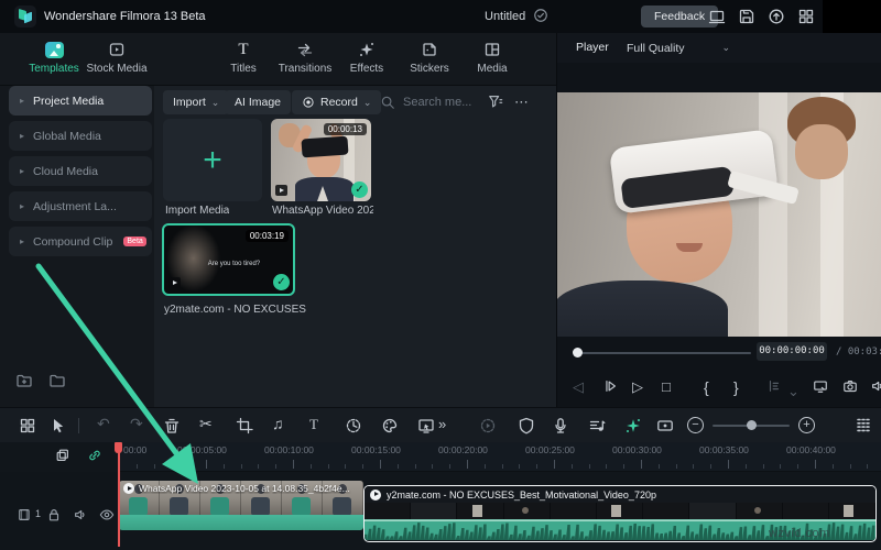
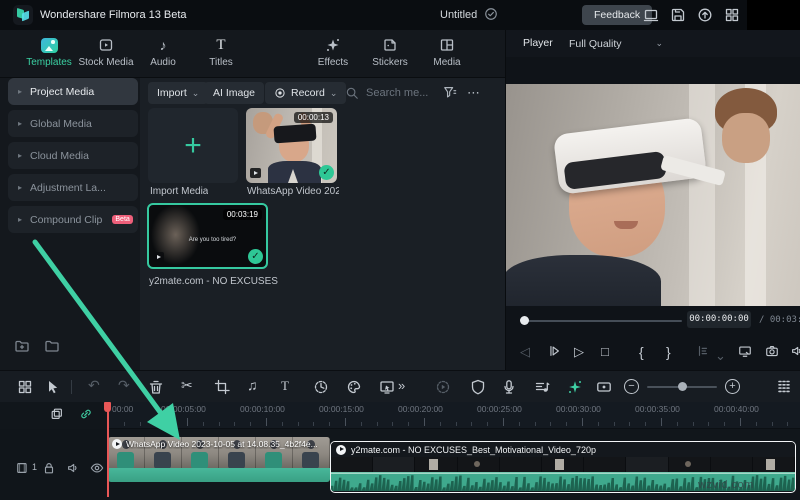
  Wondershare Filmora 13 Beta
  Untitled
  Feedback
  Templates
  Stock Media
+ ♪
+ Audio
  T
  Titles
- Transitions
  Effects
  Stickers
  Media
  ▸
  Project Media
  ▸
  Global Media
  ▸
  Cloud Media
  ▸
  Adjustment La...
  ▸
  Compound Clip
  Import
  ⌄
  AI Image
  Record
  ⌄
  Search me...
  ⋯
  +
  Import Media
  00:00:13
  ✓
  00:03:19
  ✓
  y2mate.com - NO EXCUSES
  Player
  Full Quality
  ⌄
  00:00:00:00
  ◁
  ▷
  □
  {
  }
  ⌄
  ↶
  ↷
  ✂
  ♫
  T
  »
  −
  +
  00:00
  000:05:00
  00:00:10:00
  00:00:15:00
  00:00:20:00
  00:00:25:00
  00:00:30:00
  00:00:35:00
  00:00:40:00
  1
  WhatsApp Video 2023-10-05 at 14.08.35_4b2f4e...
  y2mate.com - NO EXCUSES_Best_Motivational_Video_720p
  wzvid.com
